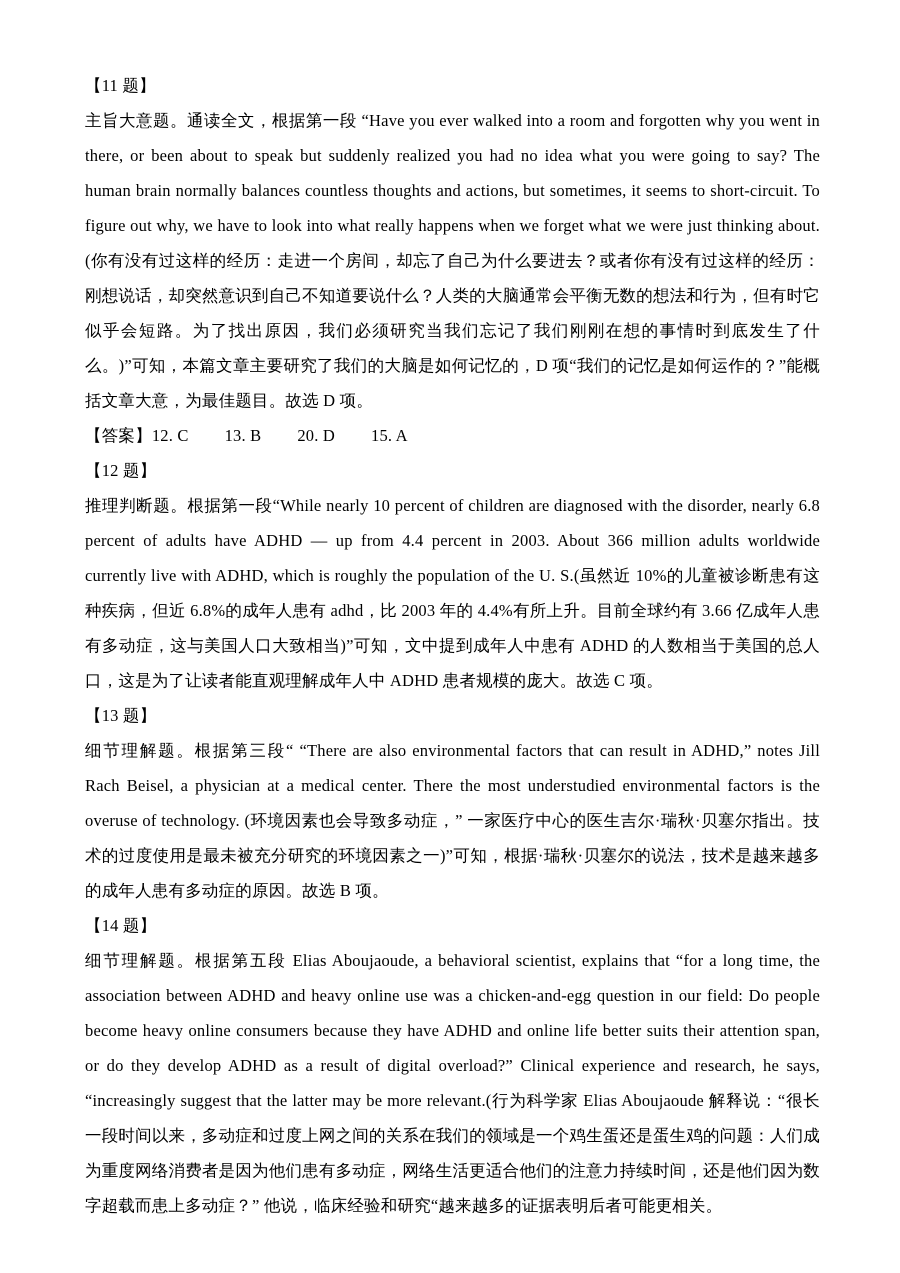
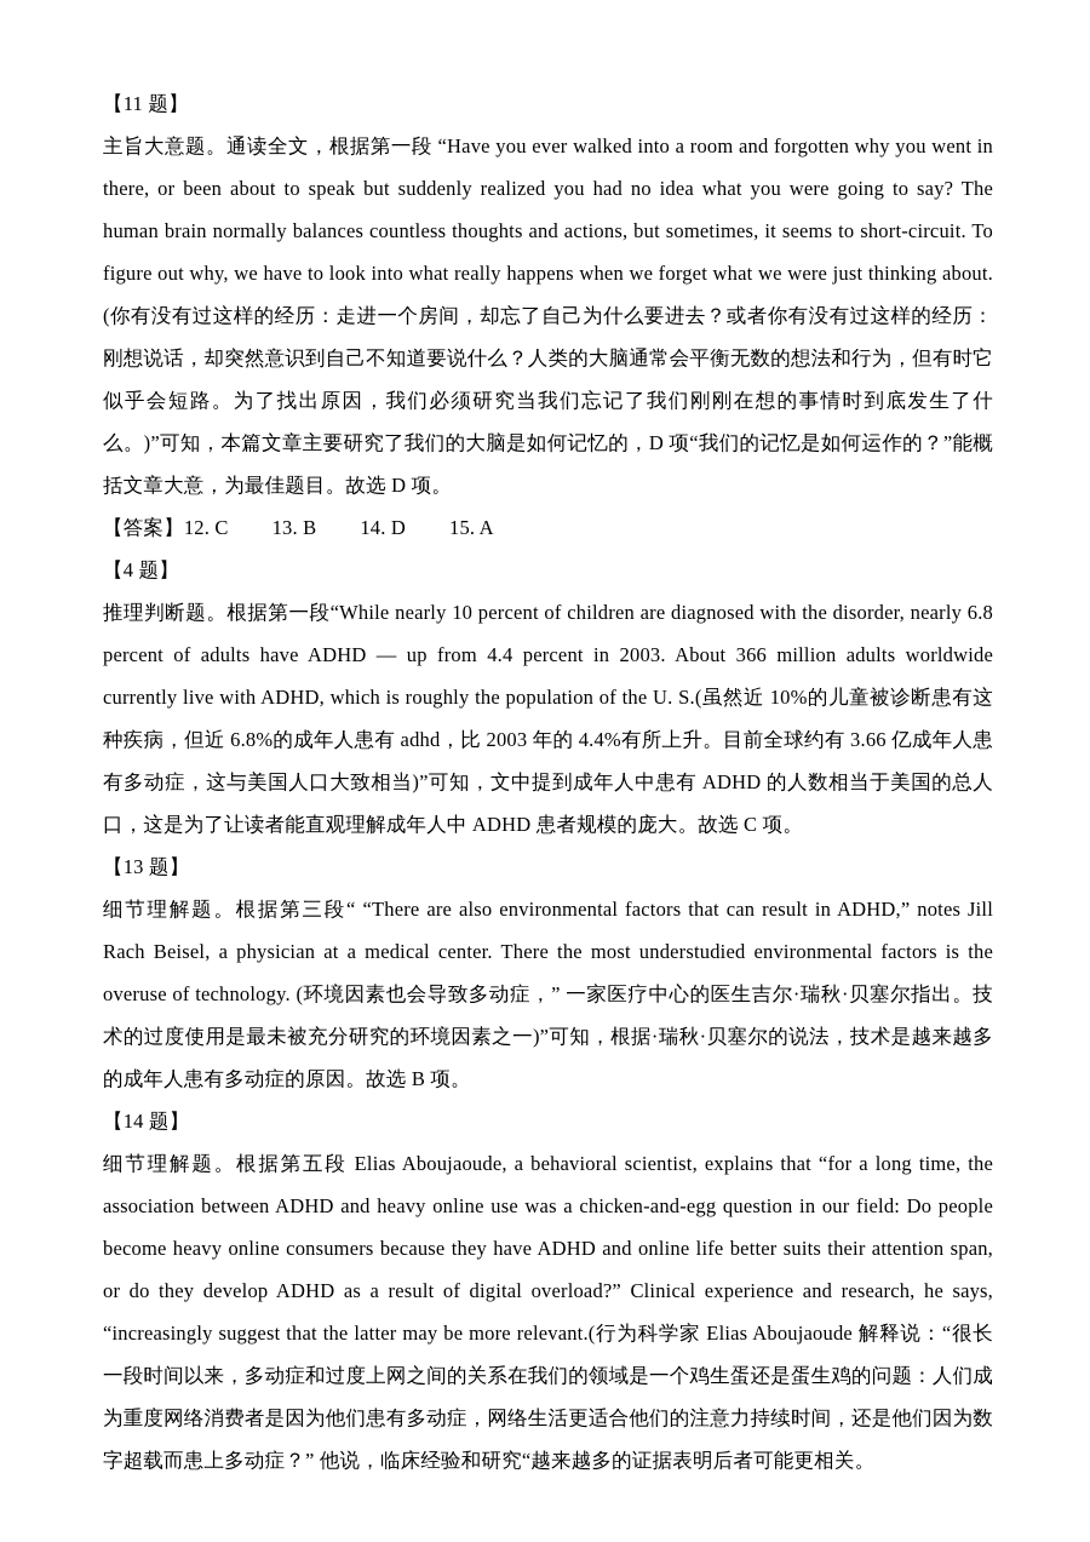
  【11 题】
  主旨大意题。通读全文，根据第一段 “Have you ever walked into a room and forgotten why you went in there, or been about to speak but suddenly realized you had no idea what you were going to say? The human brain normally balances countless thoughts and actions, but sometimes, it seems to short-circuit. To figure out why, we have to look into what really happens when we forget what we were just thinking about. (你有没有过这样的经历：走进一个房间，却忘了自己为什么要进去？或者你有没有过这样的经历：刚想说话，却突然意识到自己不知道要说什么？人类的大脑通常会平衡无数的想法和行为，但有时它似乎会短路。为了找出原因，我们必须研究当我们忘记了我们刚刚在想的事情时到底发生了什么。)”可知，本篇文章主要研究了我们的大脑是如何记忆的，D 项“我们的记忆是如何运作的？”能概括文章大意，为最佳题目。故选 D 项。
- 【答案】12. C 13. B 20. D 15. A
+ 【答案】12. C 13. B 14. D 15. A
- 【12 题】
+ 【4 题】
  推理判断题。根据第一段“While nearly 10 percent of children are diagnosed with the disorder, nearly 6.8 percent of adults have ADHD — up from 4.4 percent in 2003. About 366 million adults worldwide currently live with ADHD, which is roughly the population of the U. S.(虽然近 10%的儿童被诊断患有这种疾病，但近 6.8%的成年人患有 adhd，比 2003 年的 4.4%有所上升。目前全球约有 3.66 亿成年人患有多动症，这与美国人口大致相当)”可知，文中提到成年人中患有 ADHD 的人数相当于美国的总人口，这是为了让读者能直观理解成年人中 ADHD 患者规模的庞大。故选 C 项。
  【13 题】
  细节理解题。根据第三段“ “There are also environmental factors that can result in ADHD,” notes Jill Rach Beisel, a physician at a medical center. There the most understudied environmental factors is the overuse of technology. (环境因素也会导致多动症，” 一家医疗中心的医生吉尔·瑞秋·贝塞尔指出。技术的过度使用是最未被充分研究的环境因素之一)”可知，根据·瑞秋·贝塞尔的说法，技术是越来越多的成年人患有多动症的原因。故选 B 项。
  【14 题】
  细节理解题。根据第五段 Elias Aboujaoude, a behavioral scientist, explains that “for a long time, the association between ADHD and heavy online use was a chicken-and-egg question in our field: Do people become heavy online consumers because they have ADHD and online life better suits their attention span, or do they develop ADHD as a result of digital overload?” Clinical experience and research, he says, “increasingly suggest that the latter may be more relevant.(行为科学家 Elias Aboujaoude 解释说：“很长一段时间以来，多动症和过度上网之间的关系在我们的领域是一个鸡生蛋还是蛋生鸡的问题：人们成为重度网络消费者是因为他们患有多动症，网络生活更适合他们的注意力持续时间，还是他们因为数字超载而患上多动症？” 他说，临床经验和研究“越来越多的证据表明后者可能更相关。
